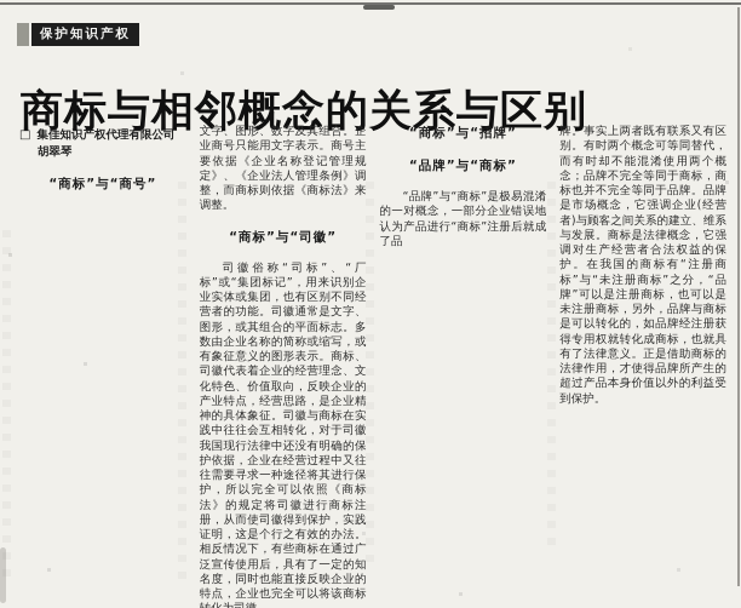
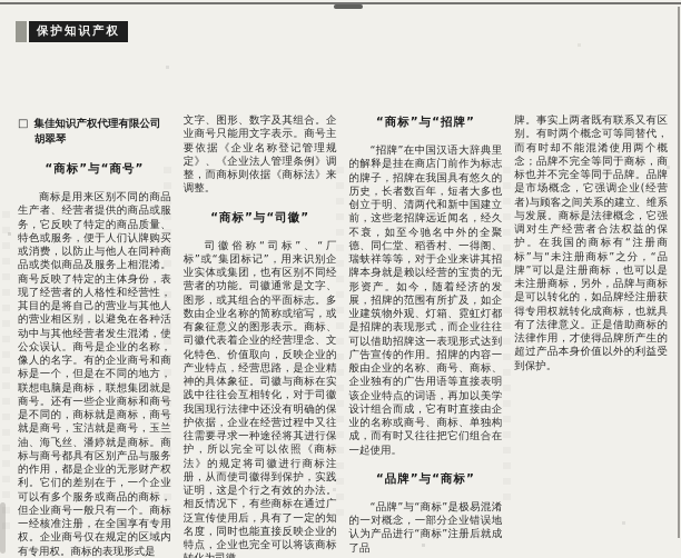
  保护知识产权
- 商标与相邻概念的关系与区别
  □
  集佳知识产权代理有限公司
  胡翠琴
  “商标”与“商号”
+ 商标是用来区别不同的商品生产者、经营者提供的商品或服务，它反映了特定的商品质量、特色或服务，便于人们认牌购买或消费，以防止与他人在同种商品或类似商品及服务上相混淆。商号反映了特定的主体身份，表现了经营者的人格性和经营性，其目的是将自己的营业与其他人的营业相区别，以避免在各种活动中与其他经营者发生混淆，使公众误认。商号是企业的名称，像人的名字。有的企业商号和商标是一个，但是在不同的地方，联想电脑是商标，联想集团就是商号。还有一些企业商标和商号是不同的，商标就是商标，商号就是商号，宝洁就是商号，玉兰油、海飞丝、潘婷就是商标。商标与商号都具有区别产品与服务的作用，都是企业的无形财产权利。它们的差别在于，一个企业可以有多个服务或商品的商标，但企业商号一般只有一个。商标一经核准注册，在全国享有专用权。企业商号仅在规定的区域内有专用权。商标的表现形式是
  文字、图形、数字及其组合。企业商号只能用文字表示。商号主要依据《企业名称登记管理规定》、《企业法人管理条例》调整，而商标则依据《商标法》来调整。
  “商标”与“司徽”
  司徽俗称“司标”、“厂标”或“集团标记”，用来识别企业实体或集团，也有区别不同经营者的功能。司徽通常是文字、图形，或其组合的平面标志。多数由企业名称的简称或缩写，或有象征意义的图形表示。商标、司徽代表着企业的经营理念、文化特色、价值取向，反映企业的产业特点，经营思路，是企业精神的具体象征。司徽与商标在实践中往往会互相转化，对于司徽我国现行法律中还没有明确的保护依据，企业在经营过程中又往往需要寻求一种途径将其进行保护，所以完全可以依照《商标法》的规定将司徽进行商标注册，从而使司徽得到保护，实践证明，这是个行之有效的办法。相反情况下，有些商标在通过广泛宣传使用后，具有了一定的知名度，同时也能直接反映企业的特点，企业也完全可以将该商标
  “商标”与“招牌”
+ “招牌”在中国汉语大辞典里的解释是挂在商店门前作为标志的牌子，招牌在我国具有悠久的历史，长者数百年，短者大多也创立于明、清两代和新中国建立前，这些老招牌远近闻名，经久不衰，如至今驰名中外的全聚德、同仁堂、稻香村、一得阁、瑞蚨祥等等，对于企业来讲其招牌本身就是赖以经营的宝贵的无形资产。如今，随着经济的发展，招牌的范围有所扩及，如企业建筑物外观、灯箱、霓虹灯都是招牌的表现形式，而企业往往可以借助招牌这一表现形式达到广告宣传的作用。招牌的内容一般由企业的名称、商号、商标、企业独有的广告用语等直接表明该企业特点的词语，再加以美学设计组合而成，它有时直接由企业的名称或商号、商标、单独构成，而有时又往往把它们组合在一起使用。
  “品牌”与“商标”
  “品牌”与“商标”是极易混淆的一对概念，一部分企业错误地认为产品进行“商标”注册后就成了品
  牌。事实上两者既有联系又有区别。有时两个概念可等同替代，而有时却不能混淆使用两个概念；品牌不完全等同于商标，商标也并不完全等同于品牌。品牌是市场概念，它强调企业(经营者)与顾客之间关系的建立、维系与发展。商标是法律概念，它强调对生产经营者合法权益的保护。在我国的商标有“注册商标”与“未注册商标”之分，“品牌”可以是注册商标，也可以是未注册商标，另外，品牌与商标是可以转化的，如品牌经注册获得专用权就转化成商标，也就具有了法律意义。正是借助商标的法律作用，才使得品牌所产生的超过产品本身价值以外的利益受到保护。
